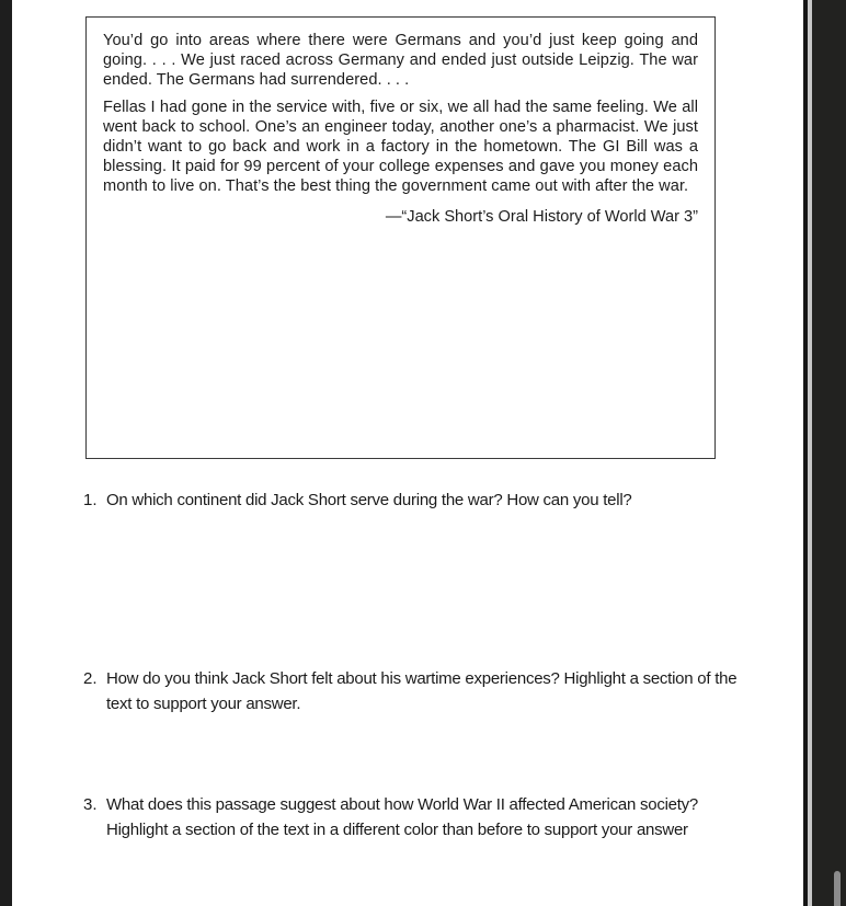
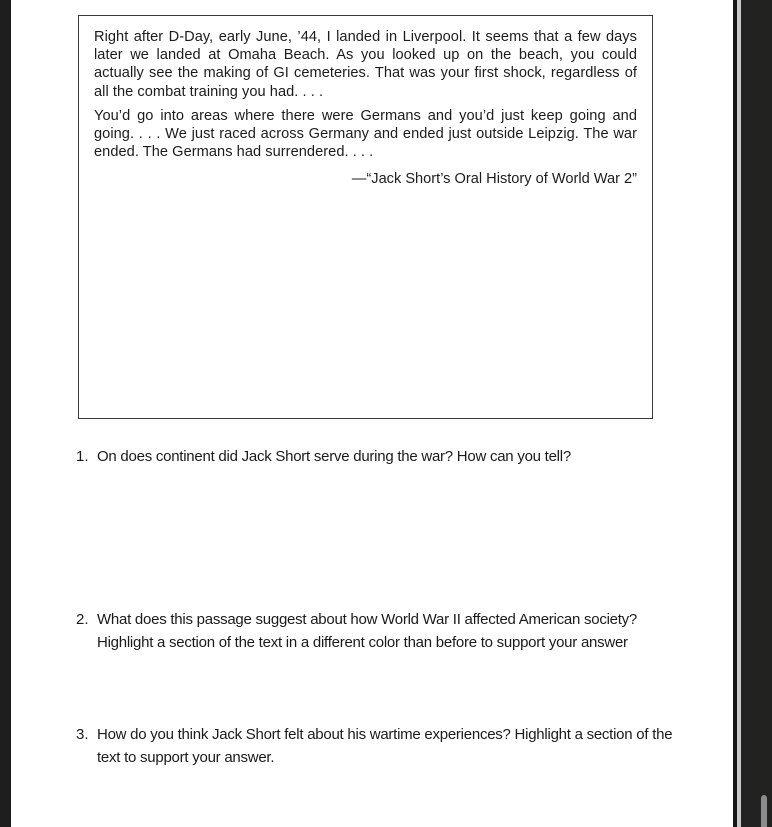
+ Right after D-Day, early June, ’44, I landed in Liverpool. It seems that a few days later we landed at Omaha Beach. As you looked up on the beach, you could actually see the making of GI cemeteries. That was your first shock, regardless of all the combat training you had. . . .
  You’d go into areas where there were Germans and you’d just keep going and going. . . . We just raced across Germany and ended just outside Leipzig. The war ended. The Germans had surrendered. . . .
- Fellas I had gone in the service with, five or six, we all had the same feeling. We all went back to school. One’s an engineer today, another one’s a pharmacist. We just didn’t want to go back and work in a factory in the hometown. The GI Bill was a blessing. It paid for 99 percent of your college expenses and gave you money each month to live on. That’s the best thing the government came out with after the war.
- —“Jack Short’s Oral History of World War 3”
+ —“Jack Short’s Oral History of World War 2”
  1.
- On which continent did Jack Short serve during the war? How can you tell?
+ On does continent did Jack Short serve during the war? How can you tell?
  2.
- How do you think Jack Short felt about his wartime experiences? Highlight a section of the text to support your answer.
+ What does this passage suggest about how World War II affected American society? Highlight a section of the text in a different color than before to support your answer
  3.
- What does this passage suggest about how World War II affected American society? Highlight a section of the text in a different color than before to support your answer
+ How do you think Jack Short felt about his wartime experiences? Highlight a section of the text to support your answer.
